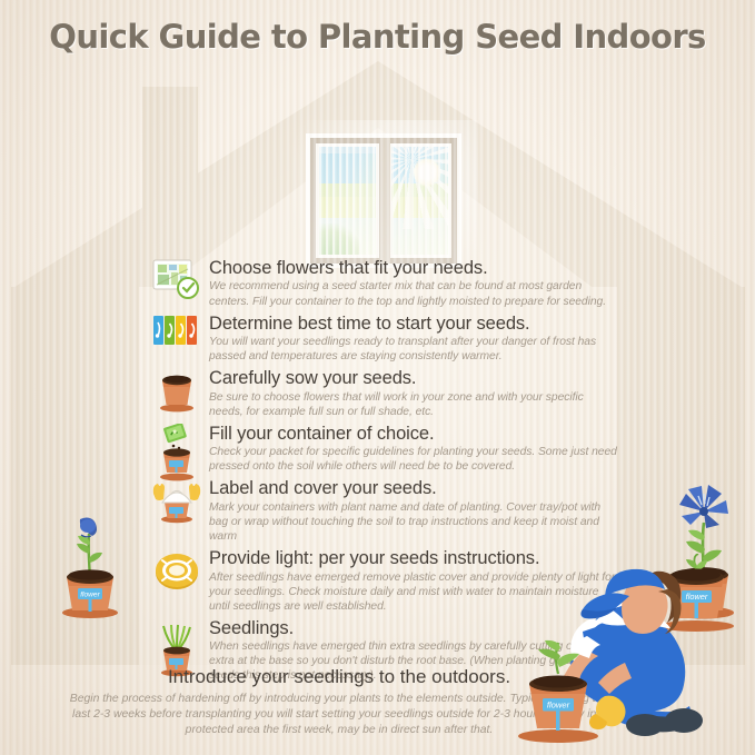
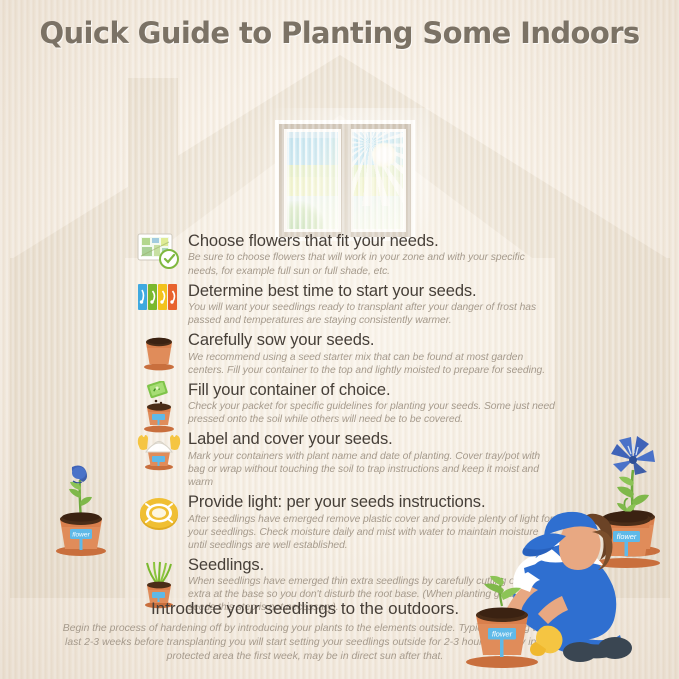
- Quick Guide to Planting Seed Indoors
+ Quick Guide to Planting Some Indoors
  Choose flowers that fit your needs.
- We recommend using a seed starter mix that can be found at most garden centers. Fill your container to the top and lightly moisted to prepare for seeding.
+ Be sure to choose flowers that will work in your zone and with your specific needs, for example full sun or full shade, etc.
  Determine best time to start your seeds.
  You will want your seedlings ready to transplant after your danger of frost has passed and temperatures are staying consistently warmer.
  Carefully sow your seeds.
- Be sure to choose flowers that will work in your zone and with your specific needs, for example full sun or full shade, etc.
+ We recommend using a seed starter mix that can be found at most garden centers. Fill your container to the top and lightly moisted to prepare for seeding.
  Fill your container of choice.
  Check your packet for specific guidelines for planting your seeds. Some just need pressed onto the soil while others will need be to be covered.
  Label and cover your seeds.
  Mark your containers with plant name and date of planting. Cover tray/pot with bag or wrap without touching the soil to trap instructions and keep it moist and warm
  Provide light: per your seeds instructions.
  After seedlings have emerged remove plastic cover and provide plenty of light fo your seedlings. Check moisture daily and mist with water to maintain moisture until seedlings are well established.
  Seedlings.
  When seedlings have emerged thin extra seedlings by carefully cutti o extra at the base so you don't disturb the root base. (When planting g seeds this step is not necessary).
  Introduce your seedlings to the outdoors.
  Begin the process of hardening off by introducing your plants to the elements outside. Typig last 2-3 weeks before transplanting you will start setting your seedlings outside for 2-3 hou in protected area the first week, may be in direct sun after that.
  flower
  flower
